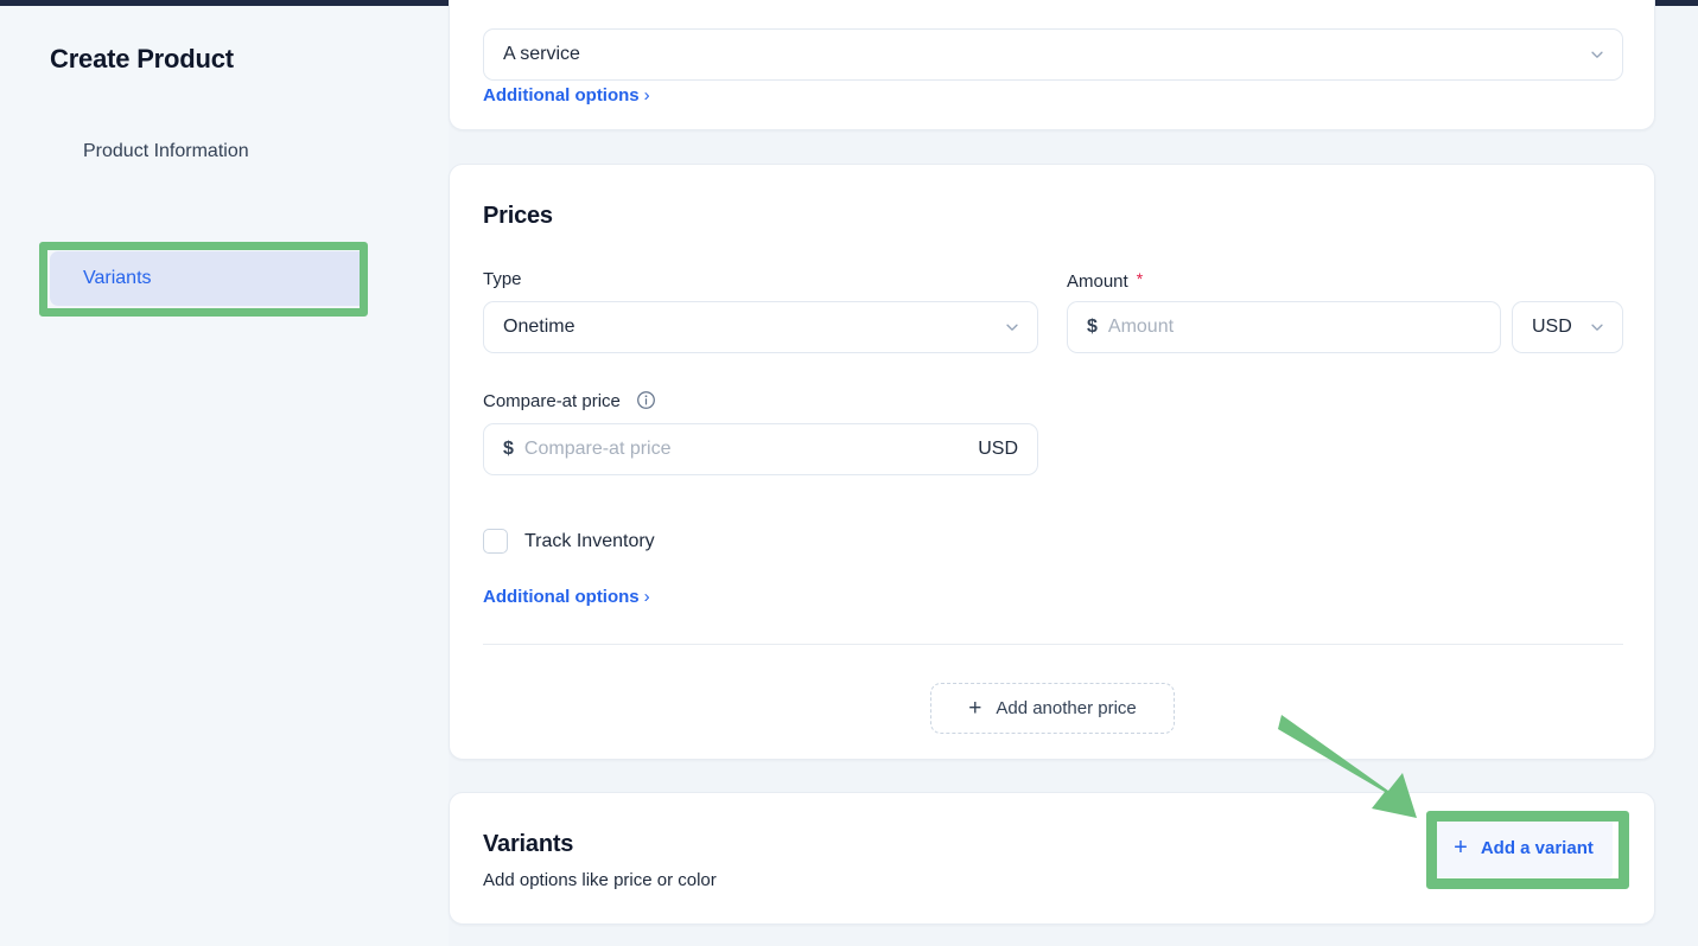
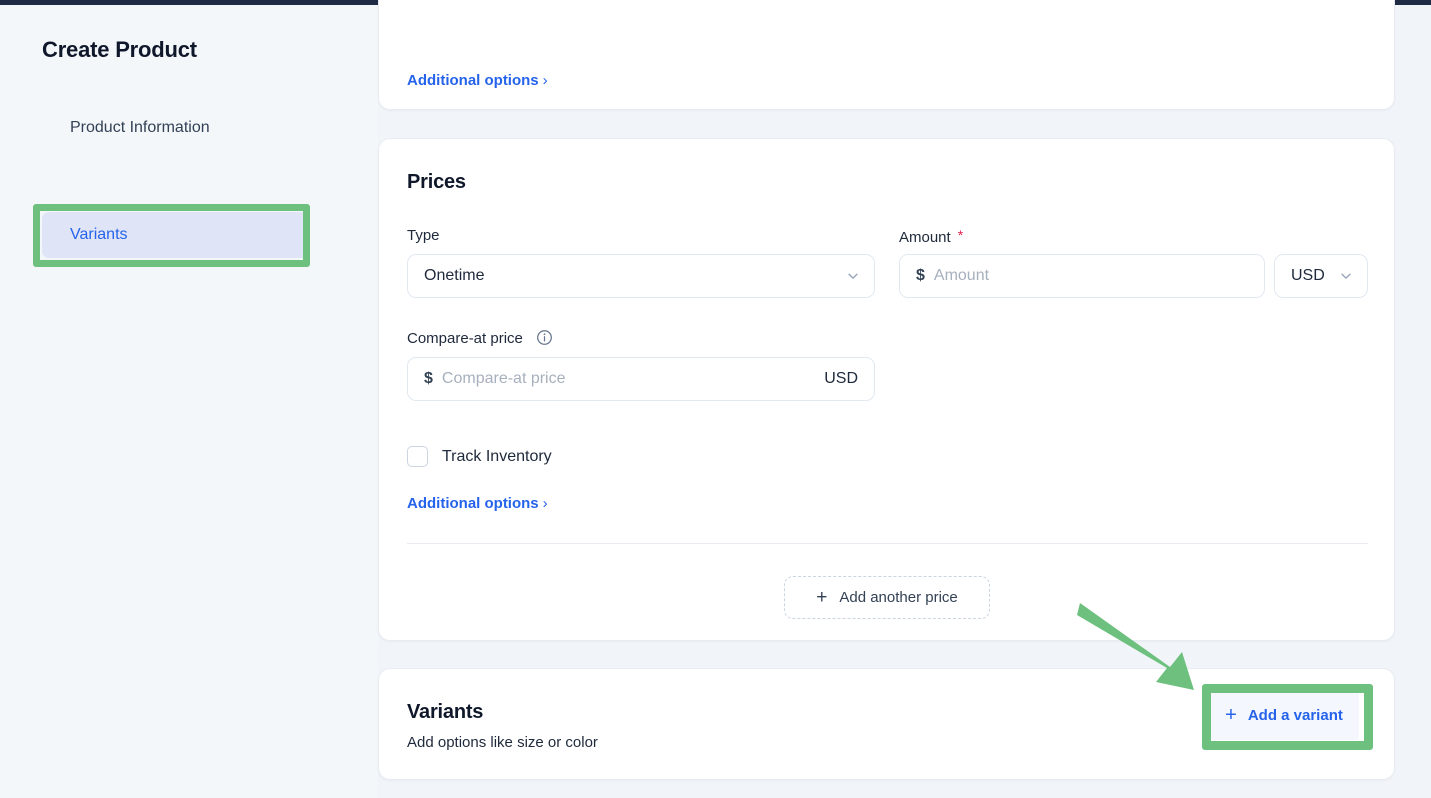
  Create Product
  Product Information
  Variants
- A service
  Additional options ›
  Prices
  Type
  Onetime
  Amount *
  $
  Amount
  USD
  Compare-at price
  $
  Compare-at price
  USD
  Track Inventory
  Additional options ›
  +
  Add another price
  Variants
- Add options like price or color
+ Add options like size or color
  +
  Add a variant
